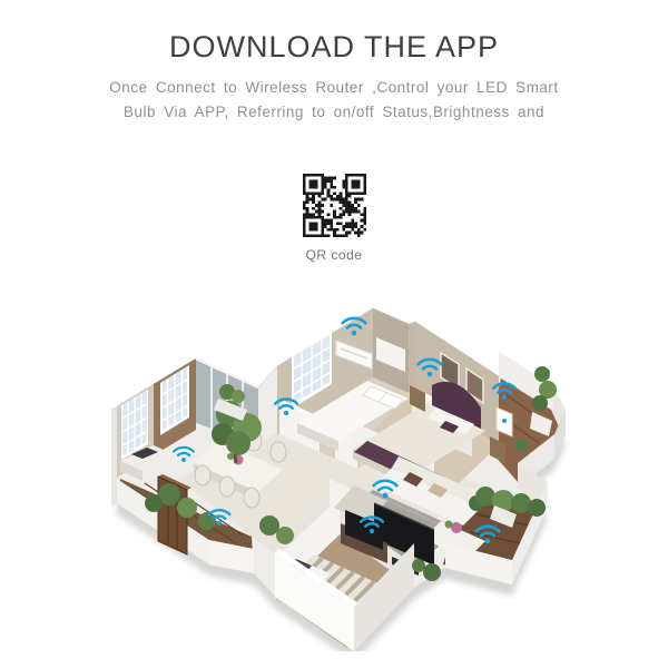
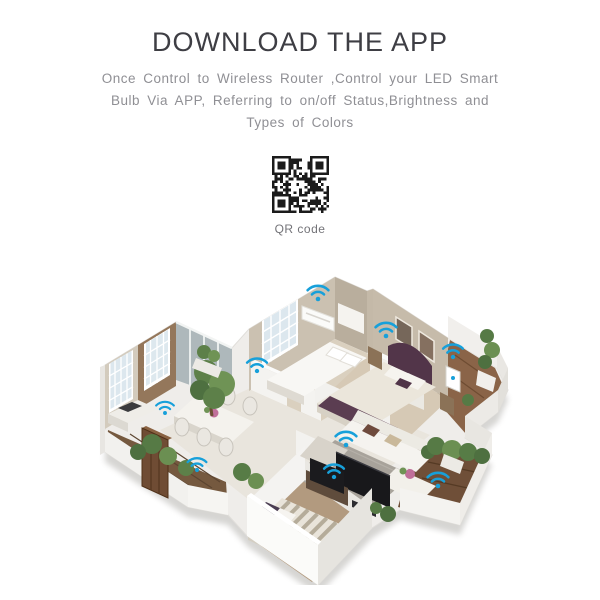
  DOWNLOAD THE APP
- Once Connect to Wireless Router ,Control your LED Smart
+ Once Control to Wireless Router ,Control your LED Smart
  Bulb Via APP, Referring to on/off Status,Brightness and
+ Types of Colors
  QR code
